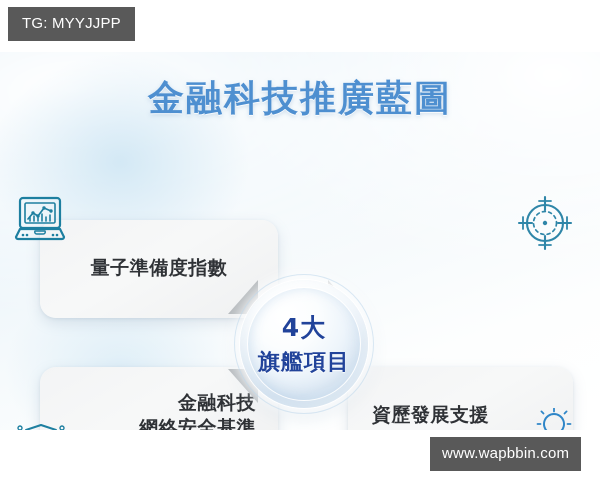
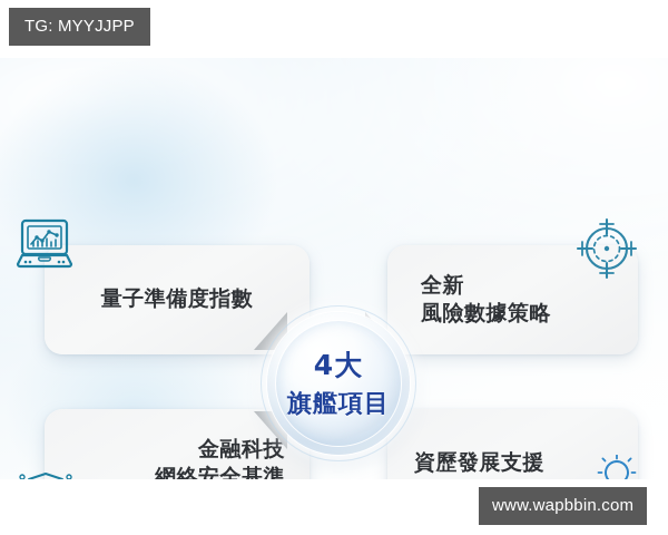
  TG: MYYJJPP
- 金融科技推廣藍圖
  量子準備度指數
+ 全新
+ 風險數據策略
  金融科技
  網絡安全基準
  資歷發展支援
  4大
  旗艦項目
  www.wapbbin.com
